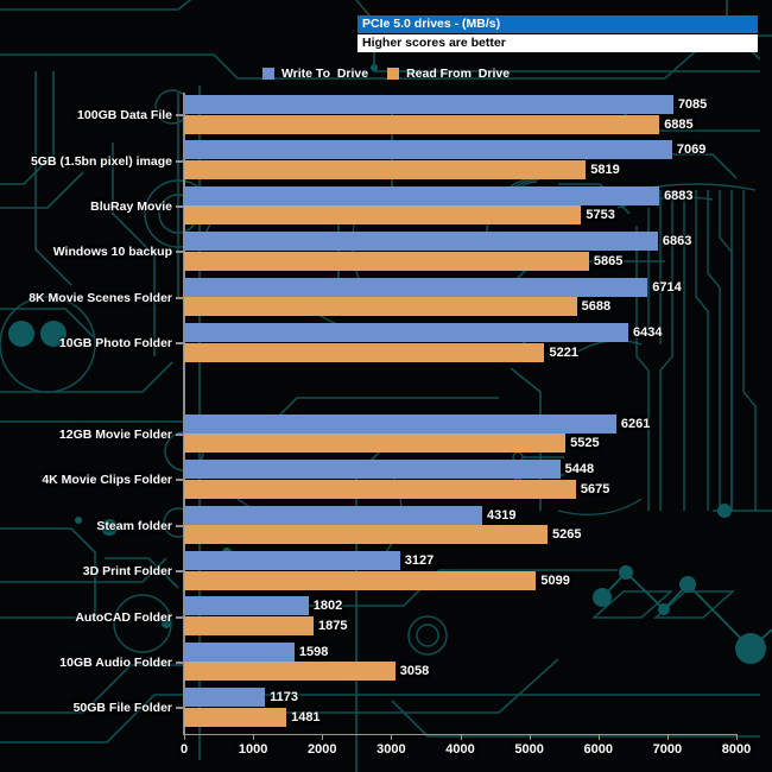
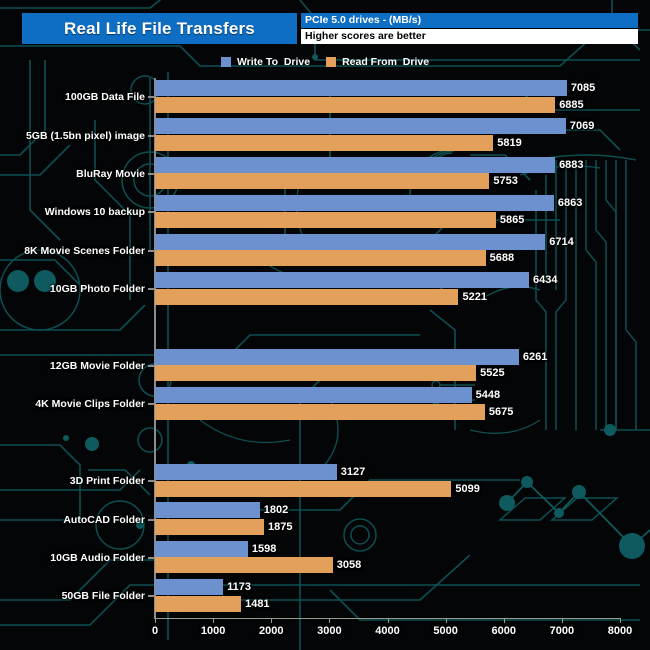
+ Real Life File Transfers
  PCIe 5.0 drives - (MB/s)
  Higher scores are better
  Write To Drive
  Read From Drive
  100GB Data File
  7085
  6885
  5GB (1.5bn pixel) image
  7069
  5819
  BluRay Movie
  6883
  5753
  Windows 10 backup
  6863
  5865
  8K Movie Scenes Folder
  6714
  5688
  10GB Photo Folder
  6434
  5221
  12GB Movie Folder
  6261
  5525
  4K Movie Clips Folder
  5448
  5675
- Steam folder
- 4319
- 5265
  3D Print Folder
  3127
  5099
  AutoCAD Folder
  1802
  1875
  10GB Audio Folder
  1598
  3058
  50GB File Folder
  1173
  1481
  0
  1000
  2000
  3000
  4000
  5000
  6000
  7000
  8000
